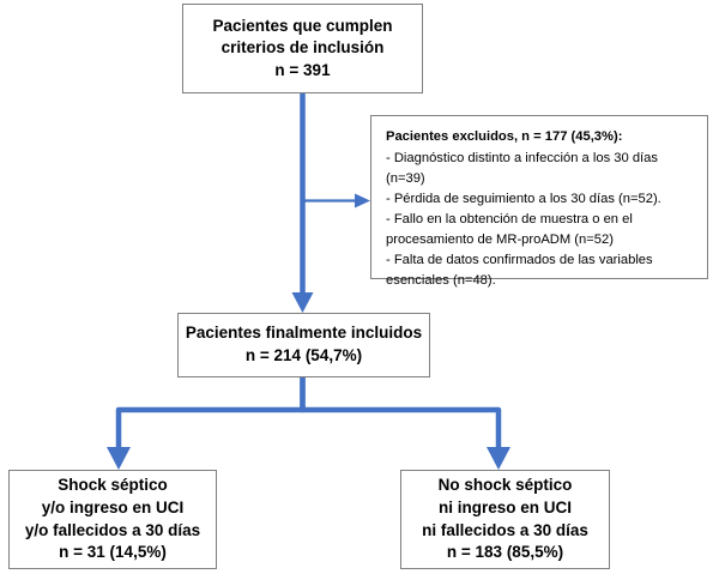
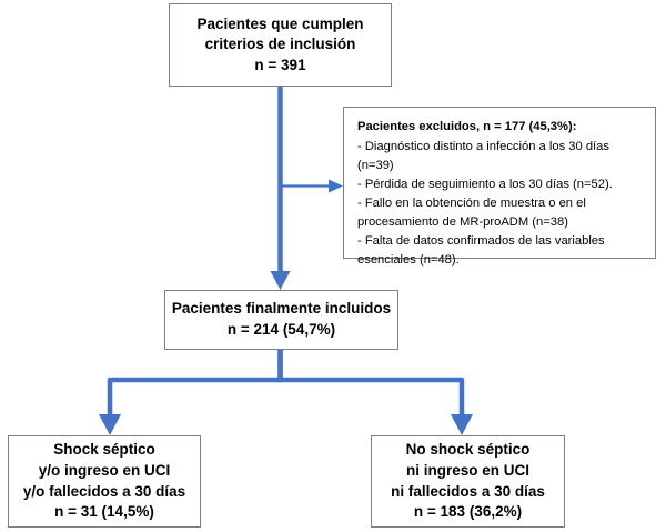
  Pacientes que cumplen
  criterios de inclusión
  n = 391
  Pacientes excluidos, n = 177 (45,3%):
  - Diagnóstico distinto a infección a los 30 días (n=39)
  - Pérdida de seguimiento a los 30 días (n=52).
  - Fallo en la obtención de muestra o en el
- procesamiento de MR-proADM (n=52)
+ procesamiento de MR-proADM (n=38)
  - Falta de datos confirmados de las variables
  esenciales (n=48).
  Pacientes finalmente incluidos
  n = 214 (54,7%)
  Shock séptico
  y/o ingreso en UCI
  y/o fallecidos a 30 días
  n = 31 (14,5%)
  No shock séptico
  ni ingreso en UCI
  ni fallecidos a 30 días
- n = 183 (85,5%)
+ n = 183 (36,2%)
